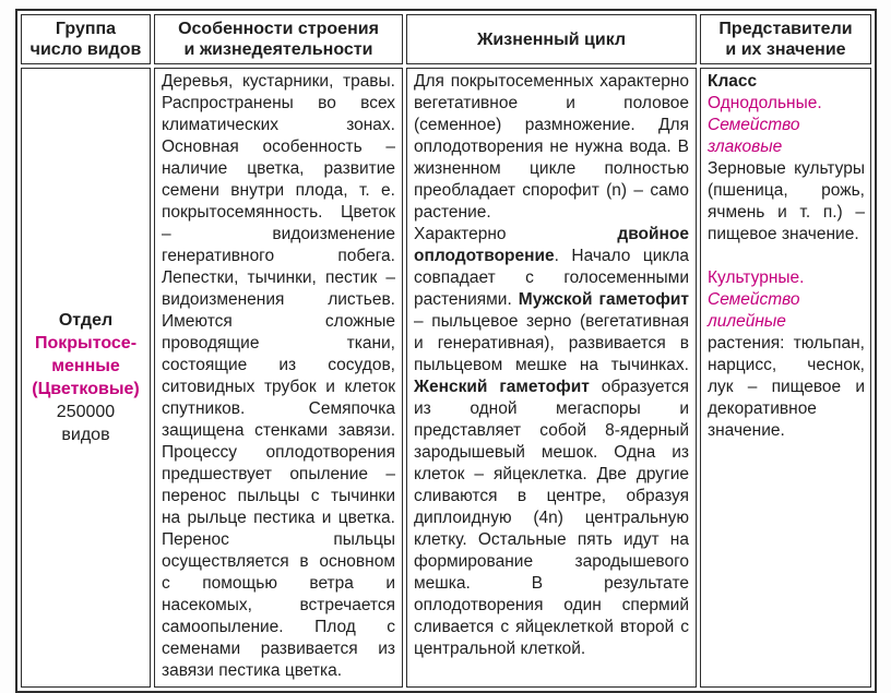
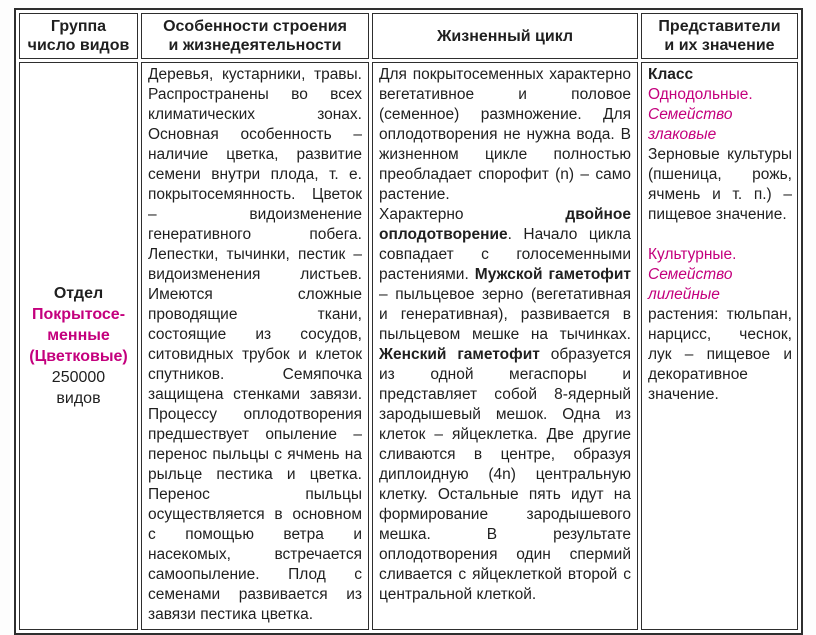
  Группа число видов	Особенности строения и жизнедеятельности	Жизненный цикл	Представители и их значение
- Отдел Покрытосе- менные (Цветковые) 250000 видов	Деревья, кустарники, травы. Распространены во всех климатических зонах. Основная особенность – наличие цветка, развитие семени внутри плода, т. е. покрытосемянность. Цветок – видоизменение генеративного побега. Лепестки, тычинки, пестик – видоизменения листьев. Имеются сложные проводящие ткани, состоящие из сосудов, ситовидных трубок и клеток спутников. Семяпочка защищена стенками завязи. Процессу оплодотворения предшествует опыление – перенос пыльцы с тычинки на рыльце пестика и цветка. Перенос пыльцы осуществляется в основном с помощью ветра и насекомых, встречается самоопыление. Плод с семенами развивается из завязи пестика цветка.	Для покрытосеменных характерно вегетативное и половое (семенное) размножение. Для оплодотворения не нужна вода. В жизненном цикле полностью преобладает спорофит (n) – само растение. Характерно двойное оплодотворение. Начало цикла совпадает с голосеменными растениями. Мужской гаметофит – пыльцевое зерно (вегетативная и генеративная), развивается в пыльцевом мешке на тычинках. Женский гаметофит образуется из одной мегаспоры и представляет собой 8-ядерный зародышевый мешок. Одна из клеток – яйцеклетка. Две другие сливаются в центре, образуя диплоидную (4n) центральную клетку. Остальные пять идут на формирование зародышевого мешка. В результате оплодотворения один спермий сливается с яйцеклеткой второй с центральной клеткой.	Класс Однодольные. Семейство злаковые Зерновые культуры (пшеница, рожь, ячмень и т. п.) – пищевое значение. Культурные. Семейство лилейные растения: тюльпан, нарцисс, чеснок, лук – пищевое и декоративное значение.
+ Отдел Покрытосе- менные (Цветковые) 250000 видов	Деревья, кустарники, травы. Распространены во всех климатических зонах. Основная особенность – наличие цветка, развитие семени внутри плода, т. е. покрытосемянность. Цветок – видоизменение генеративного побега. Лепестки, тычинки, пестик – видоизменения листьев. Имеются сложные проводящие ткани, состоящие из сосудов, ситовидных трубок и клеток спутников. Семяпочка защищена стенками завязи. Процессу оплодотворения предшествует опыление – перенос пыльцы с ячмень на рыльце пестика и цветка. Перенос пыльцы осуществляется в основном с помощью ветра и насекомых, встречается самоопыление. Плод с семенами развивается из завязи пестика цветка.	Для покрытосеменных характерно вегетативное и половое (семенное) размножение. Для оплодотворения не нужна вода. В жизненном цикле полностью преобладает спорофит (n) – само растение. Характерно двойное оплодотворение. Начало цикла совпадает с голосеменными растениями. Мужской гаметофит – пыльцевое зерно (вегетативная и генеративная), развивается в пыльцевом мешке на тычинках. Женский гаметофит образуется из одной мегаспоры и представляет собой 8-ядерный зародышевый мешок. Одна из клеток – яйцеклетка. Две другие сливаются в центре, образуя диплоидную (4n) центральную клетку. Остальные пять идут на формирование зародышевого мешка. В результате оплодотворения один спермий сливается с яйцеклеткой второй с центральной клеткой.	Класс Однодольные. Семейство злаковые Зерновые культуры (пшеница, рожь, ячмень и т. п.) – пищевое значение. Культурные. Семейство лилейные растения: тюльпан, нарцисс, чеснок, лук – пищевое и декоративное значение.
